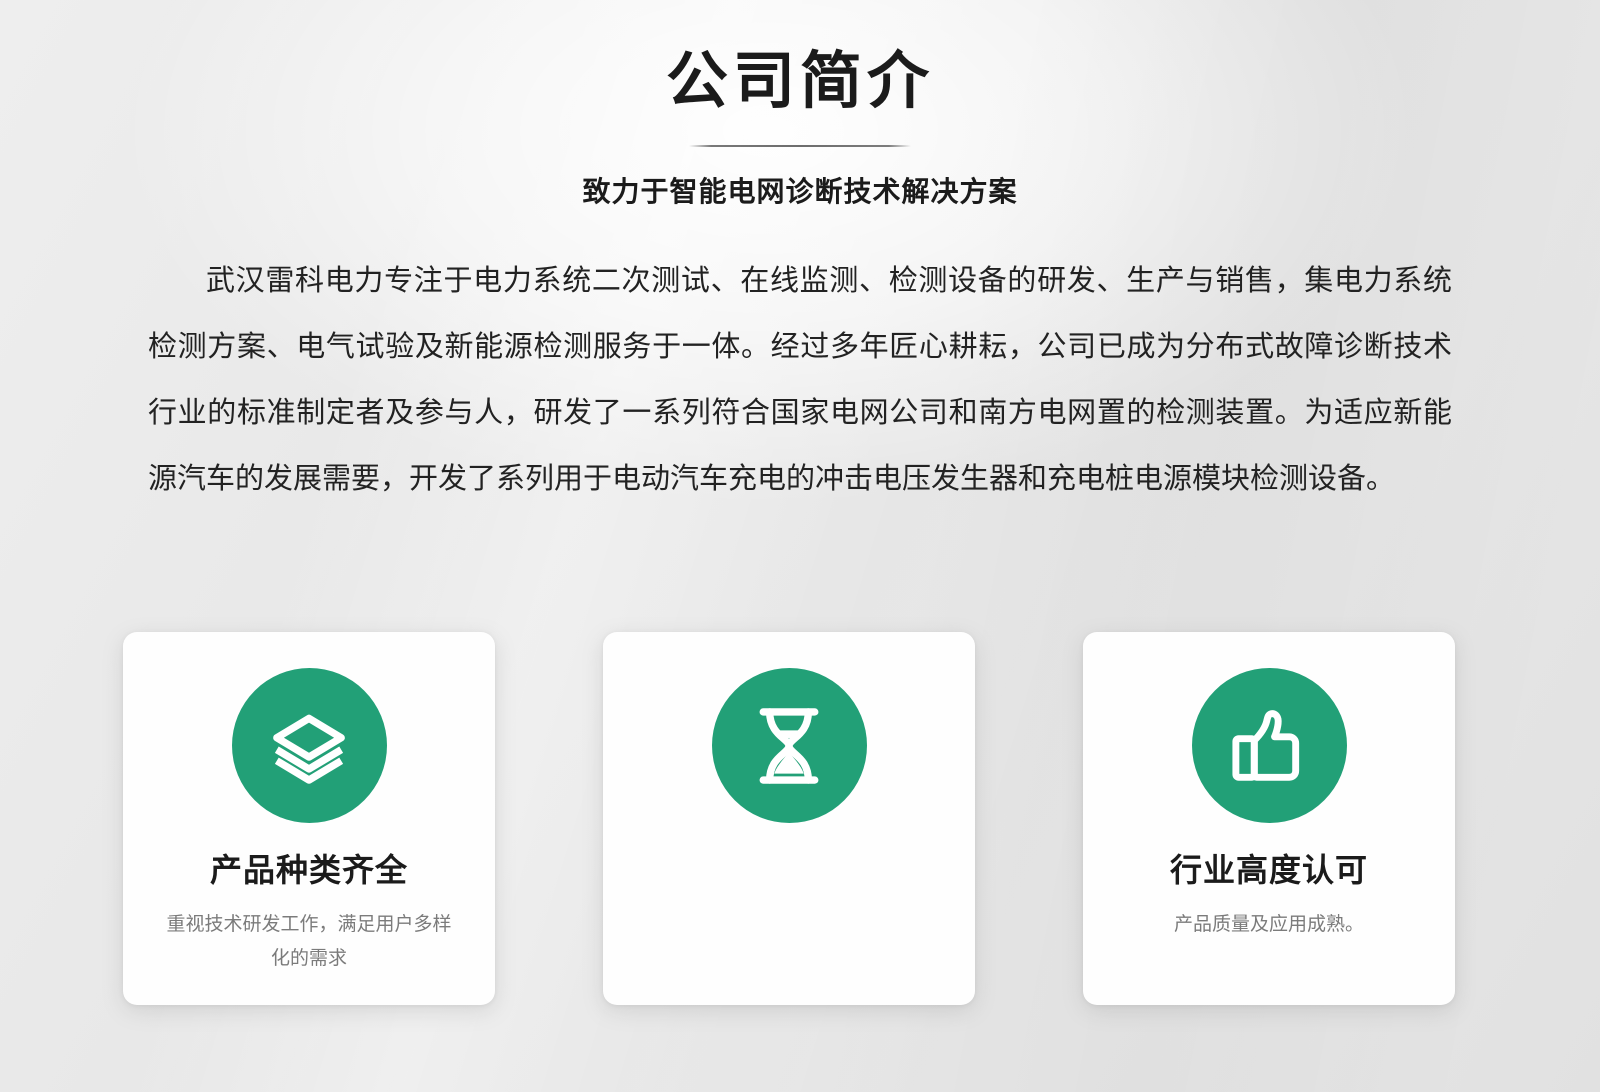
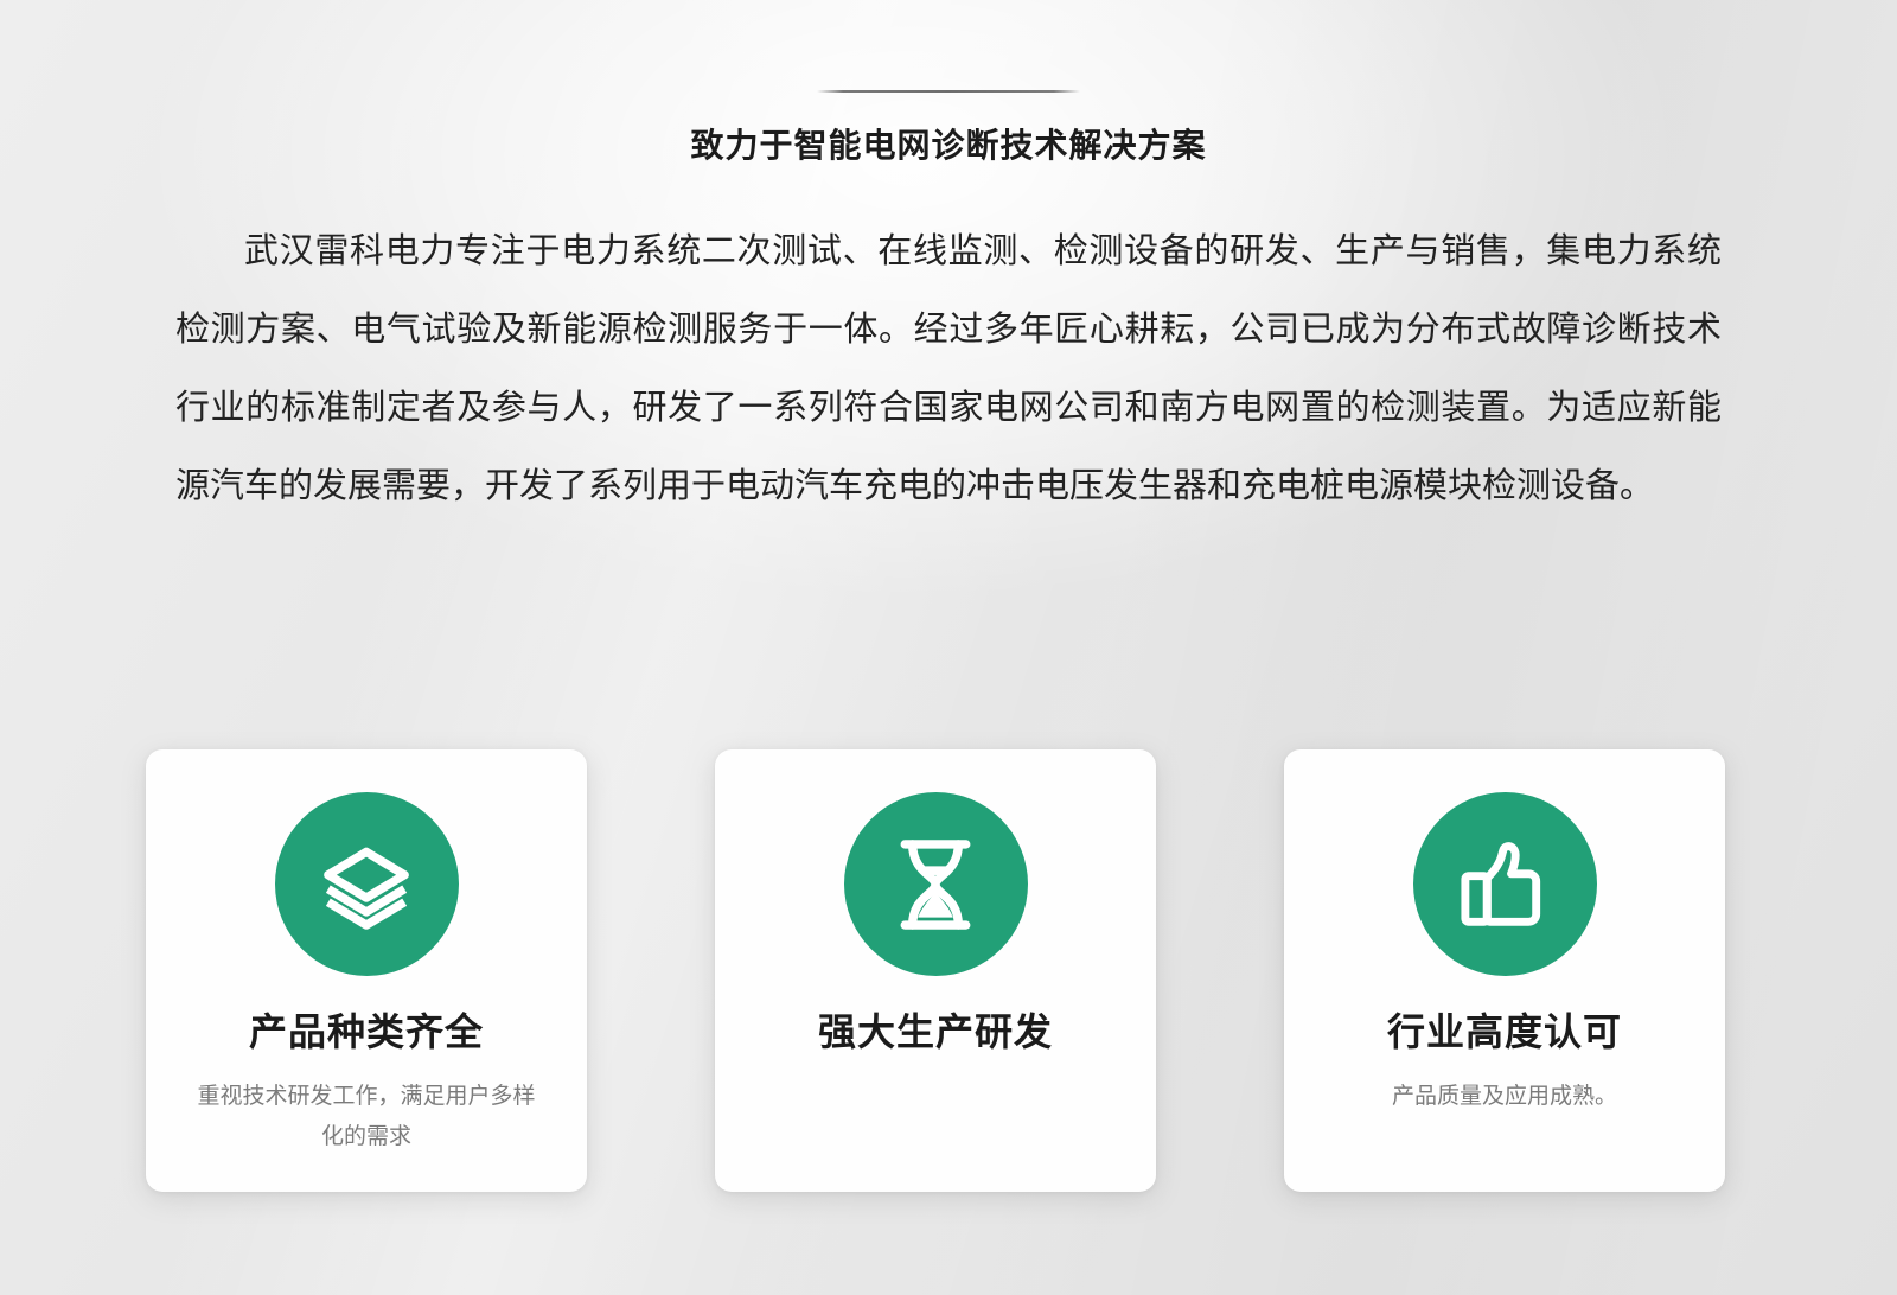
- 公司简介
  致力于智能电网诊断技术解决方案
  武汉雷科电力专注于电力系统二次测试、在线监测、检测设备的研发、生产与销售，集电力系统检测方案、电气试验及新能源检测服务于一体。经过多年匠心耕耘，公司已成为分布式故障诊断技术行业的标准制定者及参与人，研发了一系列符合国家电网公司和南方电网置的检测装置。为适应新能源汽车的发展需要，开发了系列用于电动汽车充电的冲击电压发生器和充电桩电源模块检测设备。
  产品种类齐全
  重视技术研发工作，满足用户多样化的需求
+ 强大生产研发
  行业高度认可
  产品质量及应用成熟。
